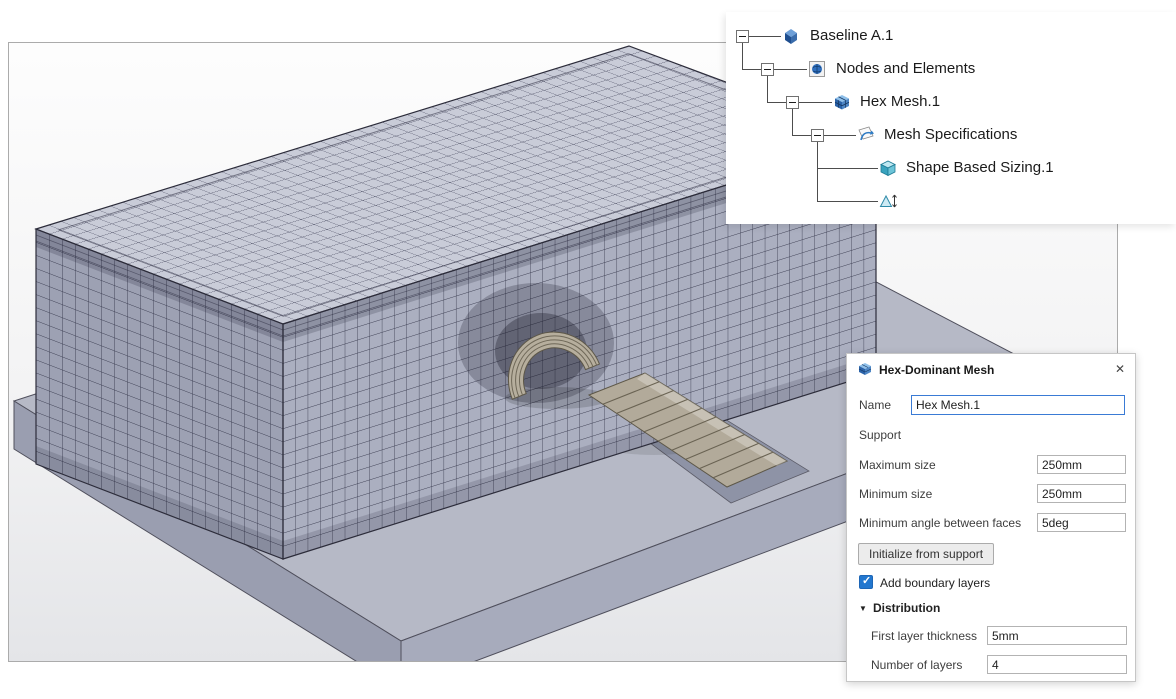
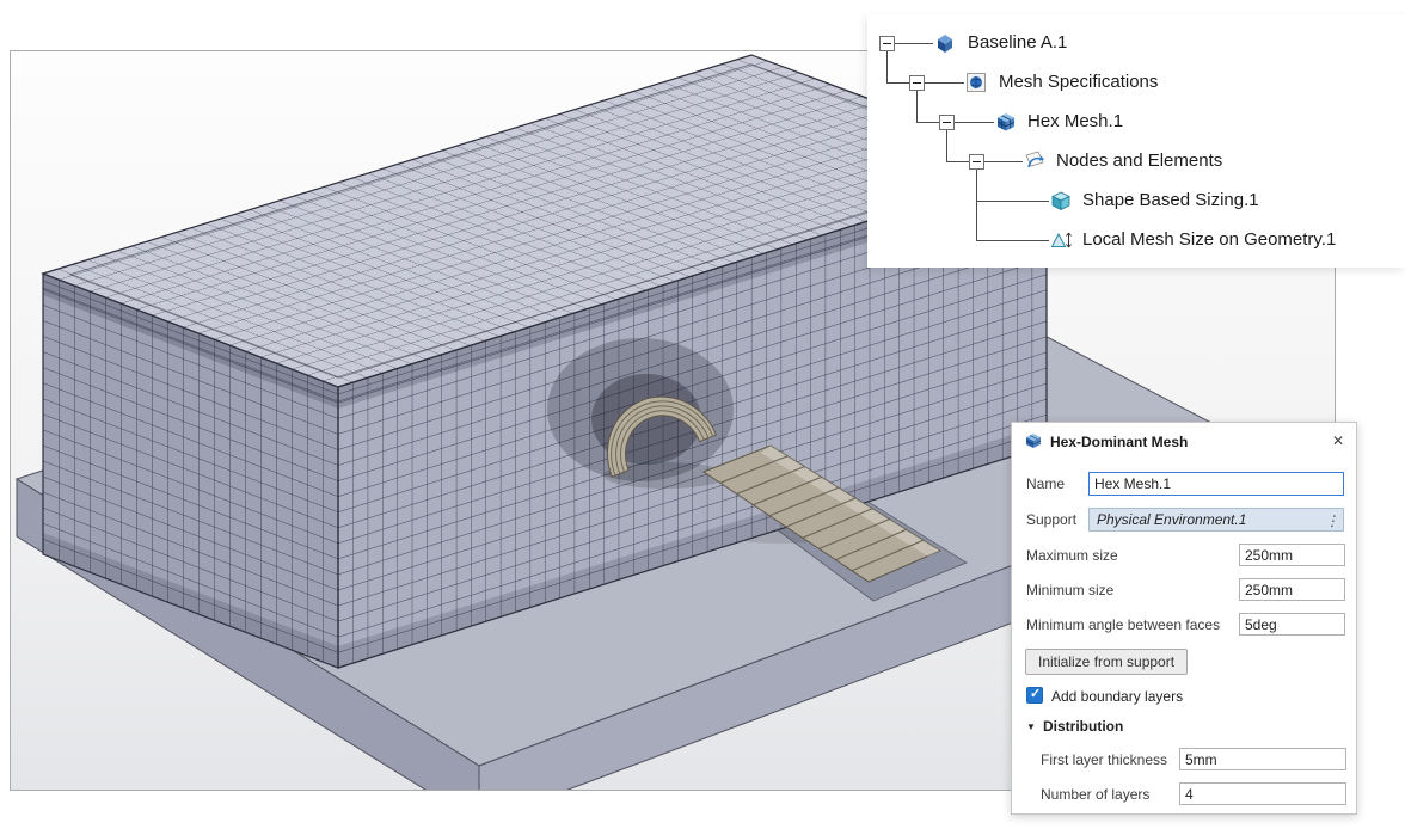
  Baseline A.1
- Nodes and Elements
+ Mesh Specifications
  Hex Mesh.1
- Mesh Specifications
+ Nodes and Elements
  Shape Based Sizing.1
+ Local Mesh Size on Geometry.1
  Hex-Dominant Mesh
  Name
  Hex Mesh.1
  Support
+ Physical Environment.1
  Maximum size
  250mm
  Minimum size
  250mm
  Minimum angle between faces
  5deg
  Initialize from support
  Add boundary layers
  Distribution
  First layer thickness
  5mm
  Number of layers
  4
